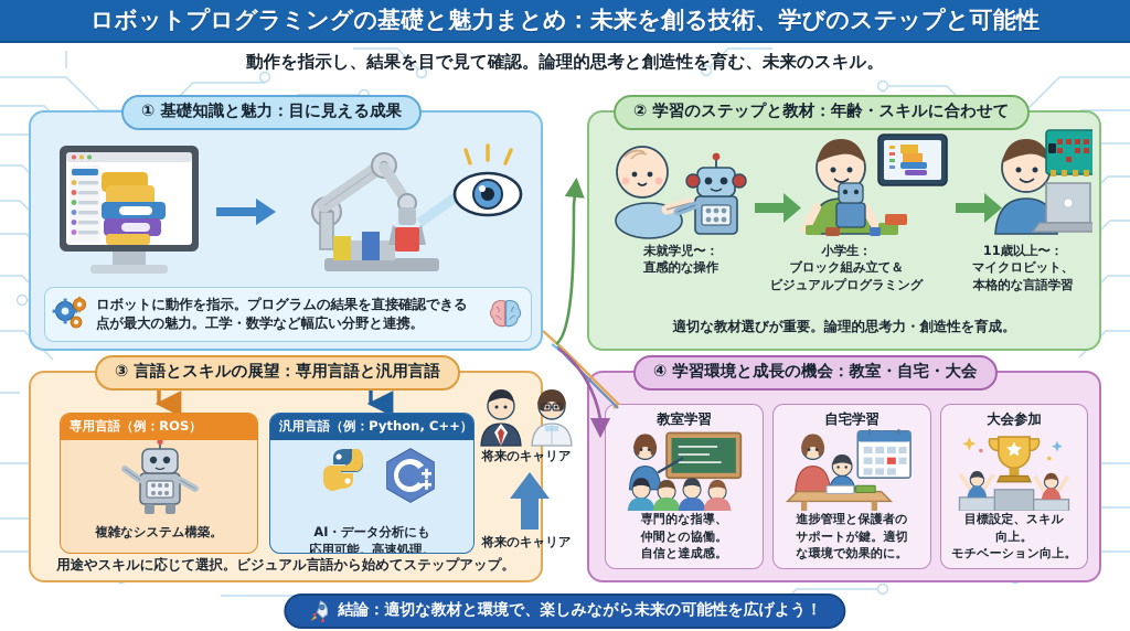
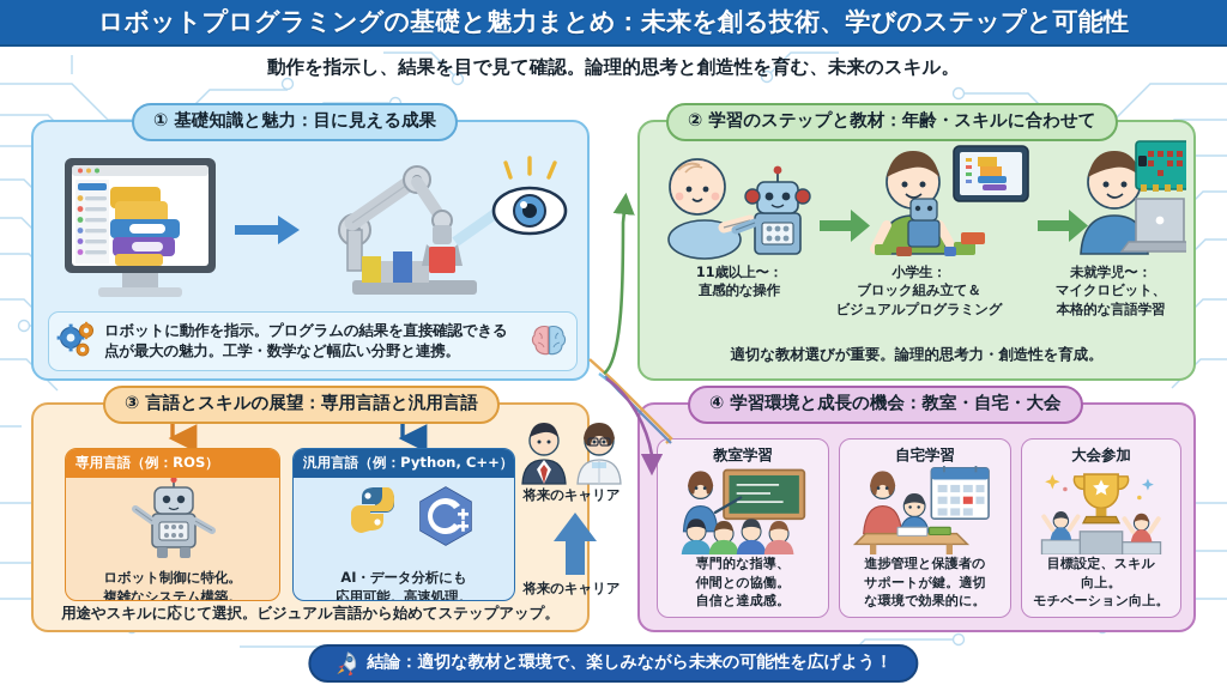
  ロボットプログラミングの基礎と魅力まとめ：未来を創る技術、学びのステップと可能性
  動作を指示し、結果を目で見て確認。論理的思考と創造性を育む、未来のスキル。
  ロボットに動作を指示。プログラムの結果を直接確認できる点が最大の魅力。工学・数学など幅広い分野と連携。
  ① 基礎知識と魅力：目に見える成果
- 未就学児〜：
+ 11歳以上〜：
  直感的な操作
  小学生：
  ブロック組み立て＆
  ビジュアルプログラミング
- 11歳以上〜：
+ 未就学児〜：
  マイクロビット、
  本格的な言語学習
  適切な教材選びが重要。論理的思考力・創造性を育成。
  ② 学習のステップと教材：年齢・スキルに合わせて
  専用言語（例：ROS）
+ ロボット制御に特化。
  複雑なシステム構築。
  汎用言語（例：Python, C++）
  AI・データ分析にも
  応用可能。高速処理。
  将来のキャリア
  将来のキャリア
  用途やスキルに応じて選択。ビジュアル言語から始めてステップアップ。
  ③ 言語とスキルの展望：専用言語と汎用言語
  教室学習
  専門的な指導、
  仲間との協働。
  自信と達成感。
  自宅学習
  進捗管理と保護者の
  サポートが鍵。適切
  な環境で効果的に。
  大会参加
  目標設定、スキル
  向上。
  モチベーション向上。
  ④ 学習環境と成長の機会：教室・自宅・大会
  結論：適切な教材と環境で、楽しみながら未来の可能性を広げよう！
